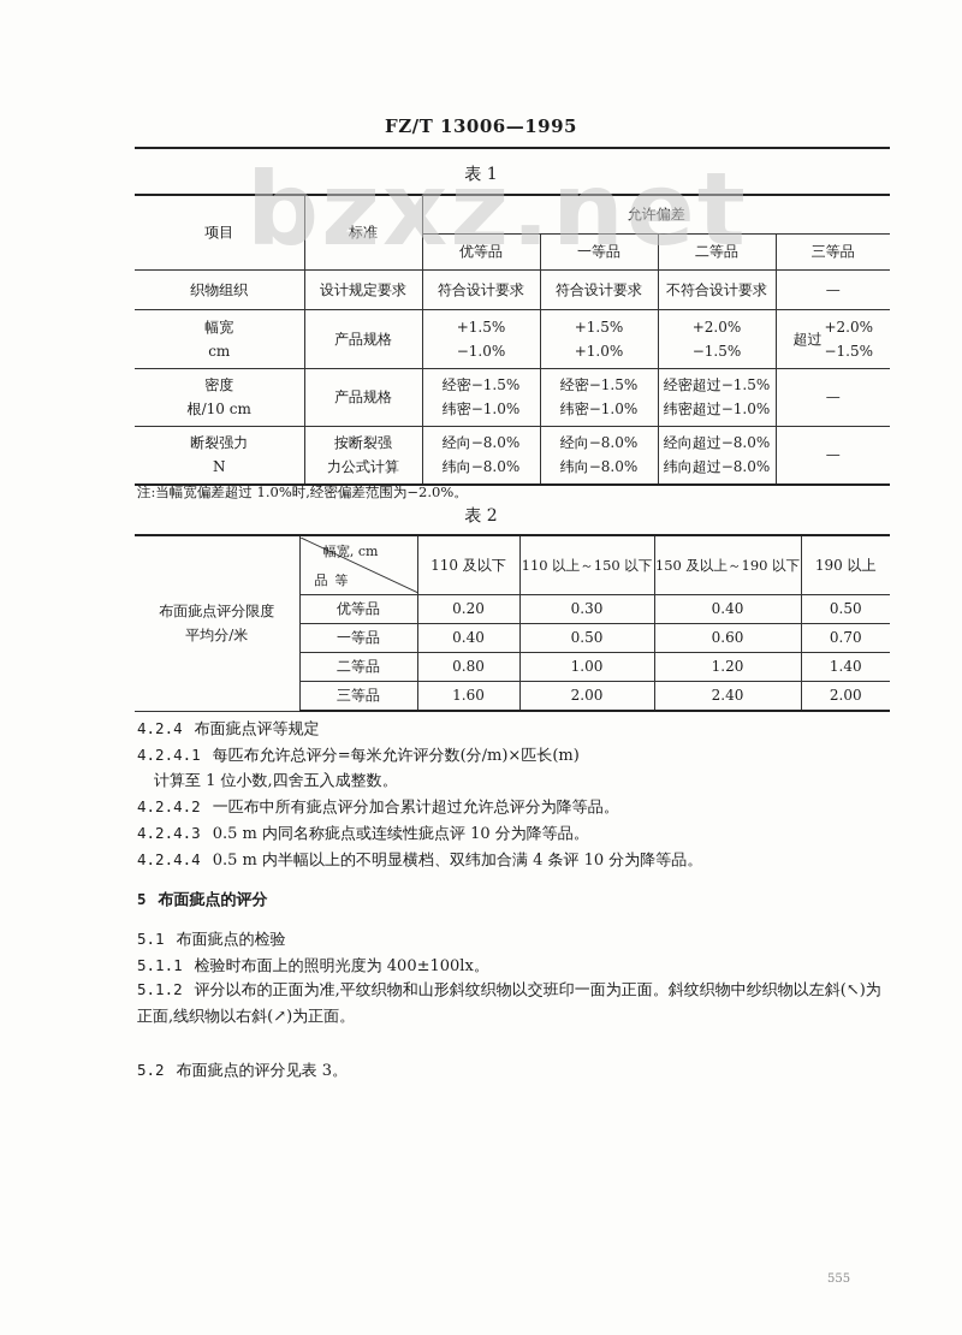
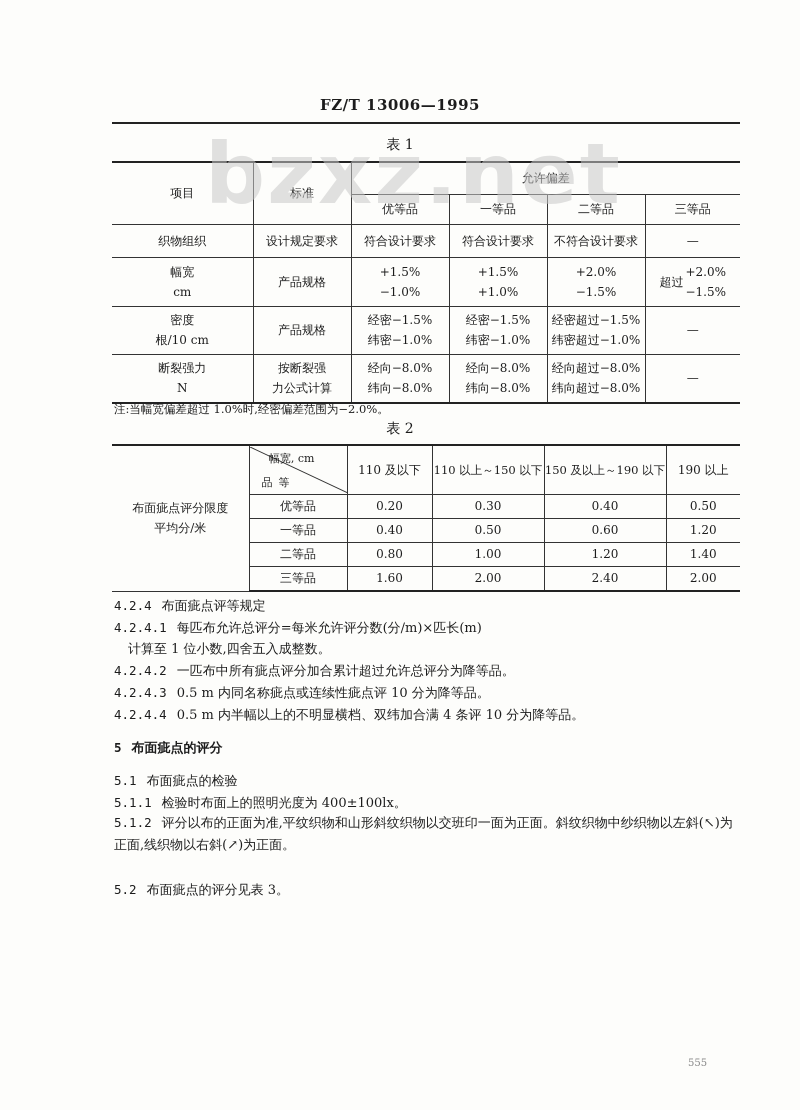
  FZ/T 13006—1995
  bzxz.net
  表 1
  项目	标准	允许偏差
  优等品	一等品	二等品	三等品
  织物组织	设计规定要求	符合设计要求	符合设计要求	不符合设计要求	—
  幅宽cm	产品规格	+1.5%−1.0%	+1.5%+1.0%	+2.0%−1.5%	超过+2.0%−1.5%
  密度根/10 cm	产品规格	经密−1.5%纬密−1.0%	经密−1.5%纬密−1.0%	经密超过−1.5%纬密超过−1.0%	—
  断裂强力N	按断裂强力公式计算	经向−8.0%纬向−8.0%	经向−8.0%纬向−8.0%	经向超过−8.0%纬向超过−8.0%	—
  注:当幅宽偏差超过 1.0%时,经密偏差范围为−2.0%。
  表 2
  布面疵点评分限度平均分/米	幅宽, cm 品等	110 及以下	110 以上～150 以下	150 及以上～190 以下	190 以上
  优等品	0.20	0.30	0.40	0.50
- 一等品	0.40	0.50	0.60	0.70
+ 一等品	0.40	0.50	0.60	1.20
  二等品	0.80	1.00	1.20	1.40
  三等品	1.60	2.00	2.40	2.00
  4.2.4 布面疵点评等规定
  4.2.4.1 每匹布允许总评分=每米允许评分数(分/m)×匹长(m)
  计算至 1 位小数,四舍五入成整数。
  4.2.4.2 一匹布中所有疵点评分加合累计超过允许总评分为降等品。
  4.2.4.3 0.5 m 内同名称疵点或连续性疵点评 10 分为降等品。
  4.2.4.4 0.5 m 内半幅以上的不明显横档、双纬加合满 4 条评 10 分为降等品。
  5 布面疵点的评分
  5.1 布面疵点的检验
  5.1.1 检验时布面上的照明光度为 400±100lx。
  5.1.2 评分以布的正面为准,平纹织物和山形斜纹织物以交班印一面为正面。斜纹织物中纱织物以左斜(↖)为正面,线织物以右斜(↗)为正面。
  5.2 布面疵点的评分见表 3。
  555
